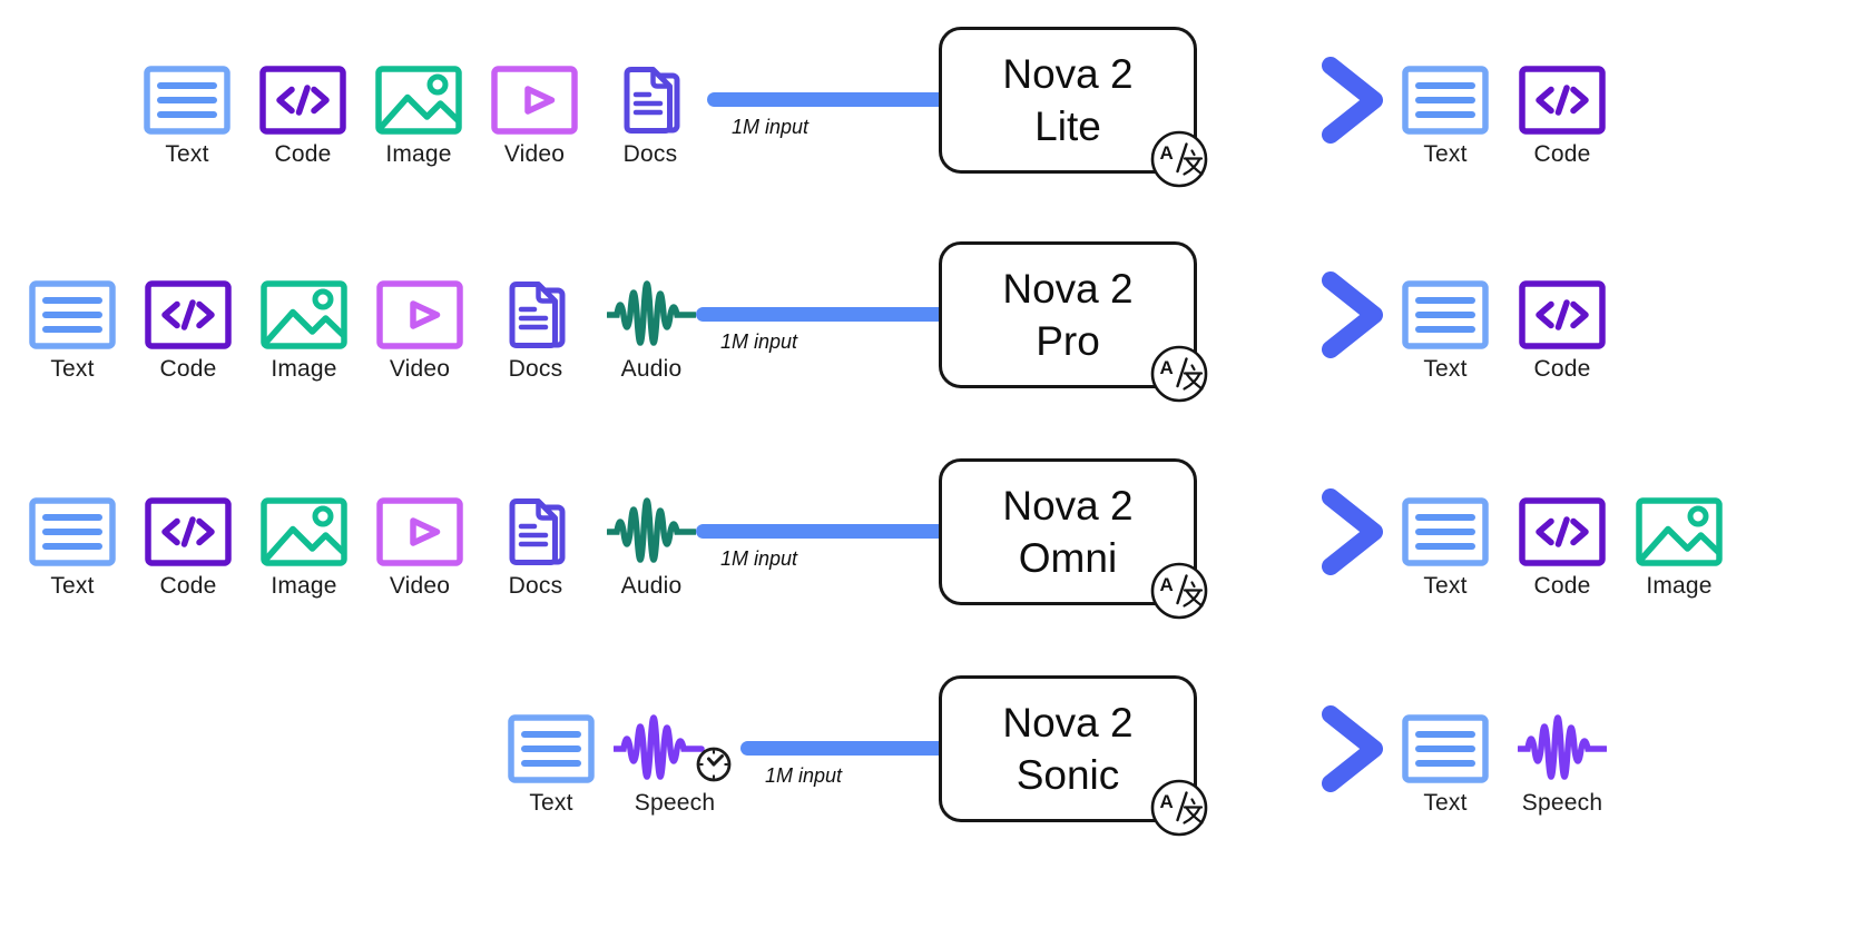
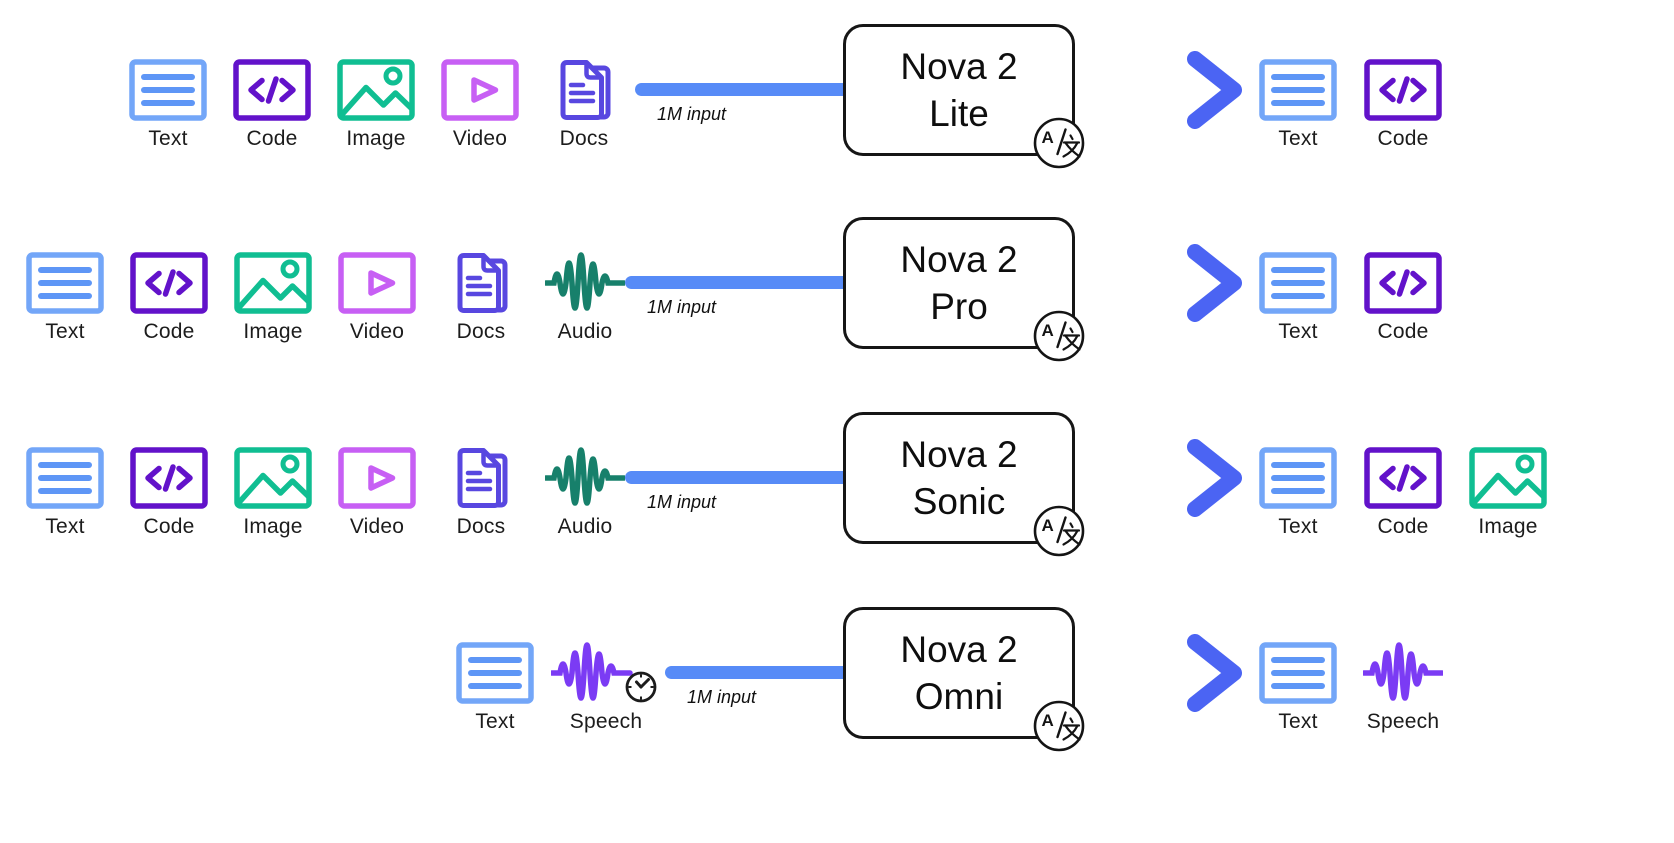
  Text
  Code
  Image
  Video
  Docs
  1M input
  Nova 2
  Lite
  A
  Text
  Code
  Text
  Code
  Image
  Video
  Docs
  Audio
  1M input
  Nova 2
  Pro
  A
  Text
  Code
  Text
  Code
  Image
  Video
  Docs
  Audio
  1M input
  Nova 2
- Omni
+ Sonic
  A
  Text
  Code
  Image
  Text
  Speech
  1M input
  Nova 2
- Sonic
+ Omni
  A
  Text
  Speech
